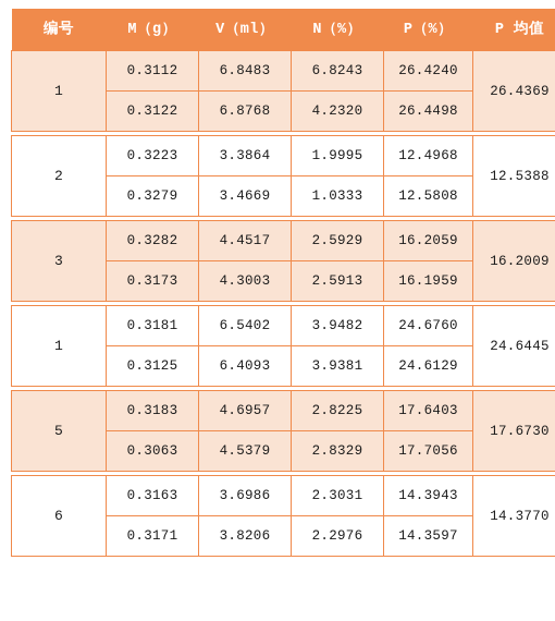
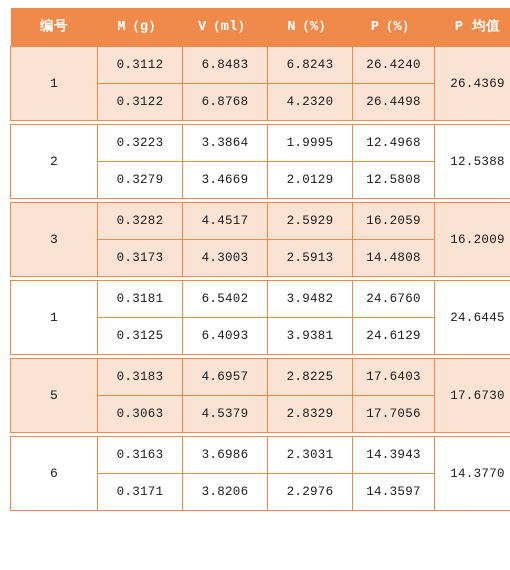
  编号	M（g）	V（ml）	N（%）	P（%）	P 均值
  1	0.3112	6.8483	6.8243	26.4240	26.4369
  0.3122	6.8768	4.2320	26.4498
  2	0.3223	3.3864	1.9995	12.4968	12.5388
- 0.3279	3.4669	1.0333	12.5808
+ 0.3279	3.4669	2.0129	12.5808
  3	0.3282	4.4517	2.5929	16.2059	16.2009
- 0.3173	4.3003	2.5913	16.1959
+ 0.3173	4.3003	2.5913	14.4808
  1	0.3181	6.5402	3.9482	24.6760	24.6445
  0.3125	6.4093	3.9381	24.6129
  5	0.3183	4.6957	2.8225	17.6403	17.6730
  0.3063	4.5379	2.8329	17.7056
  6	0.3163	3.6986	2.3031	14.3943	14.3770
  0.3171	3.8206	2.2976	14.3597
